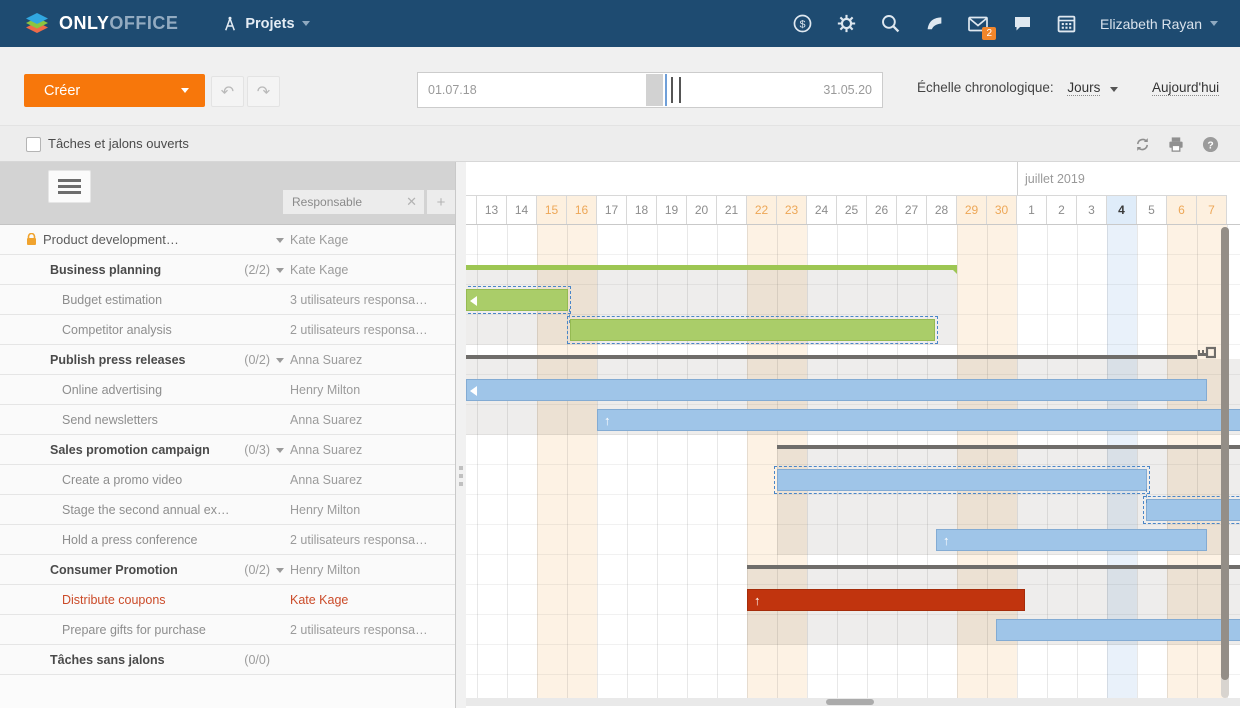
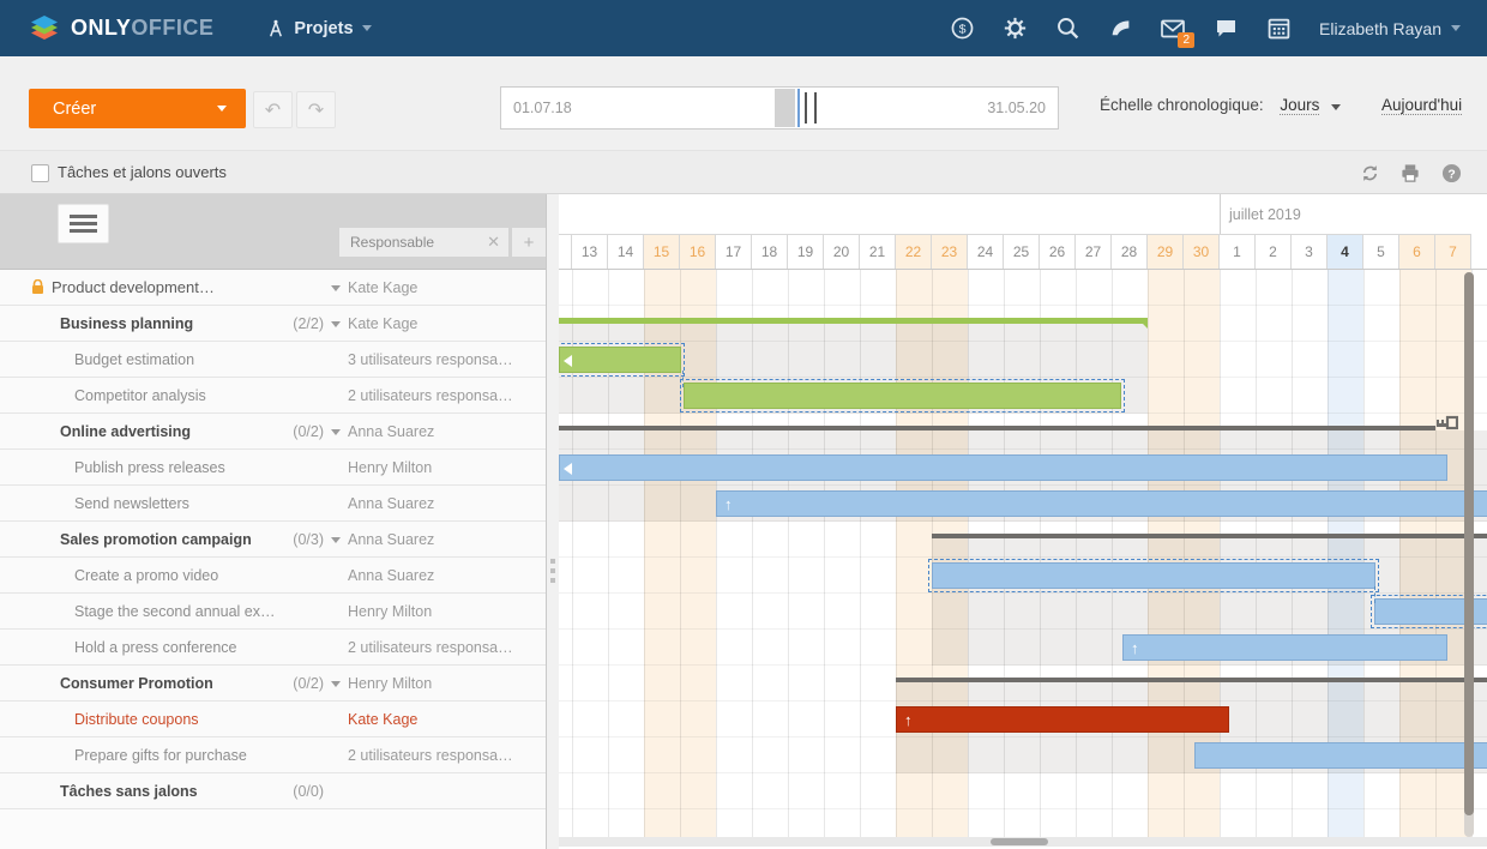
  ONLYOFFICE
  Projets
  $
  2
  Elizabeth Rayan
  Créer
  ↶
  ↷
  01.07.18
  31.05.20
  Échelle chronologique: Jours
  Aujourd'hui
  Tâches et jalons ouverts
  ?
  Responsable
  ✕
  +
  Product development…
  Kate Kage
  Business planning
  (2/2)
  Kate Kage
  Budget estimation
  3 utilisateurs responsa…
  Competitor analysis
  2 utilisateurs responsa…
- Publish press releases
+ Online advertising
  (0/2)
  Anna Suarez
- Online advertising
+ Publish press releases
  Henry Milton
  Send newsletters
  Anna Suarez
  Sales promotion campaign
  (0/3)
  Anna Suarez
  Create a promo video
  Anna Suarez
  Stage the second annual ex…
  Henry Milton
  Hold a press conference
  2 utilisateurs responsa…
  Consumer Promotion
  (0/2)
  Henry Milton
  Distribute coupons
  Kate Kage
  Prepare gifts for purchase
  2 utilisateurs responsa…
  Tâches sans jalons
  (0/0)
  juillet 2019
  13
  14
  15
  16
  17
  18
  19
  20
  21
  22
  23
  24
  25
  26
  27
  28
  29
  30
  1
  2
  3
  4
  5
  6
  7
  ↑
  ↑
  ↑
